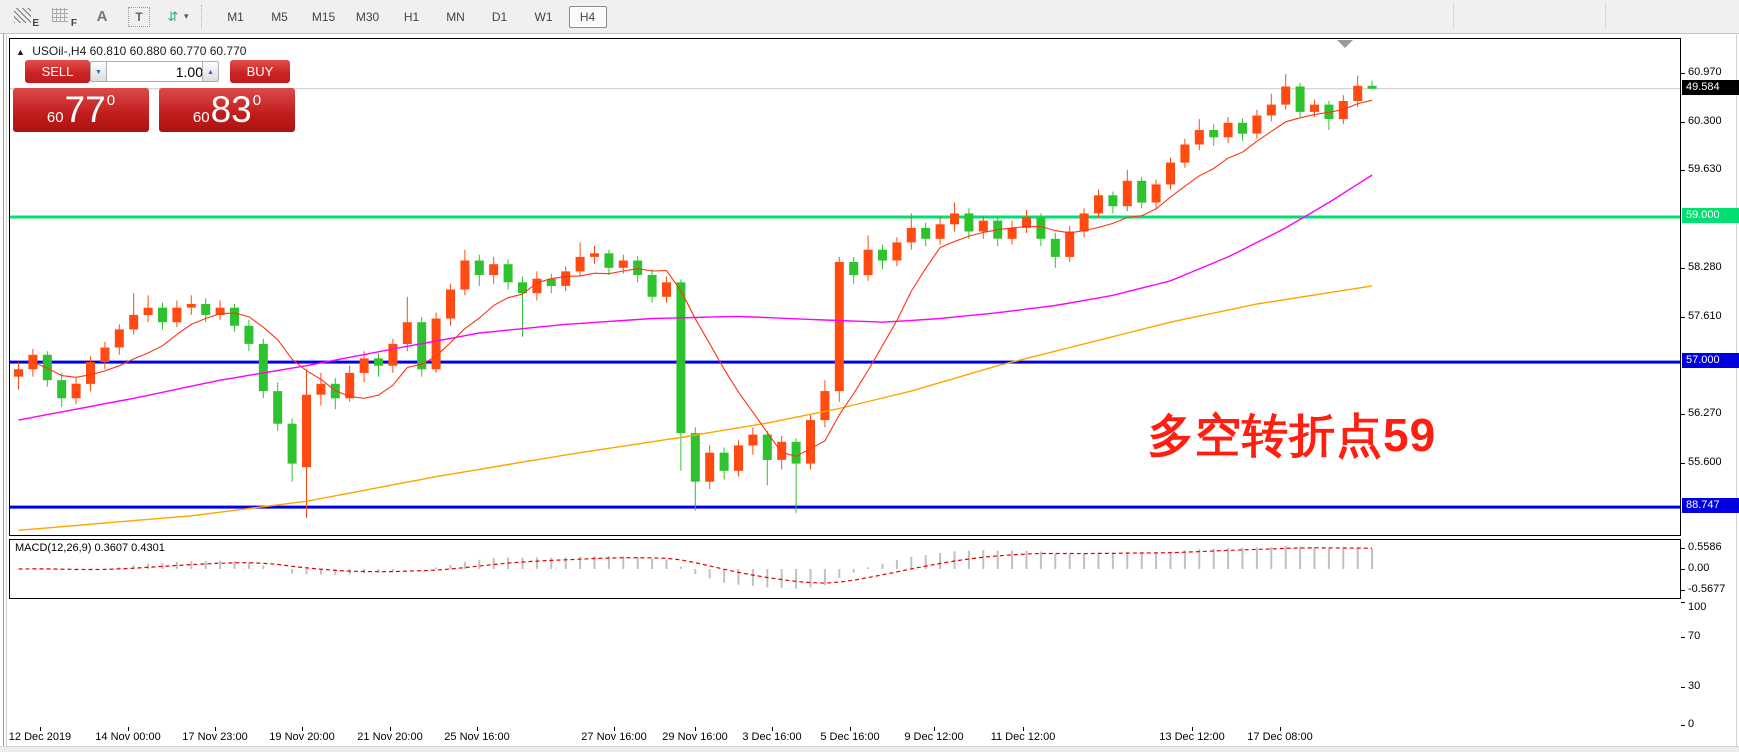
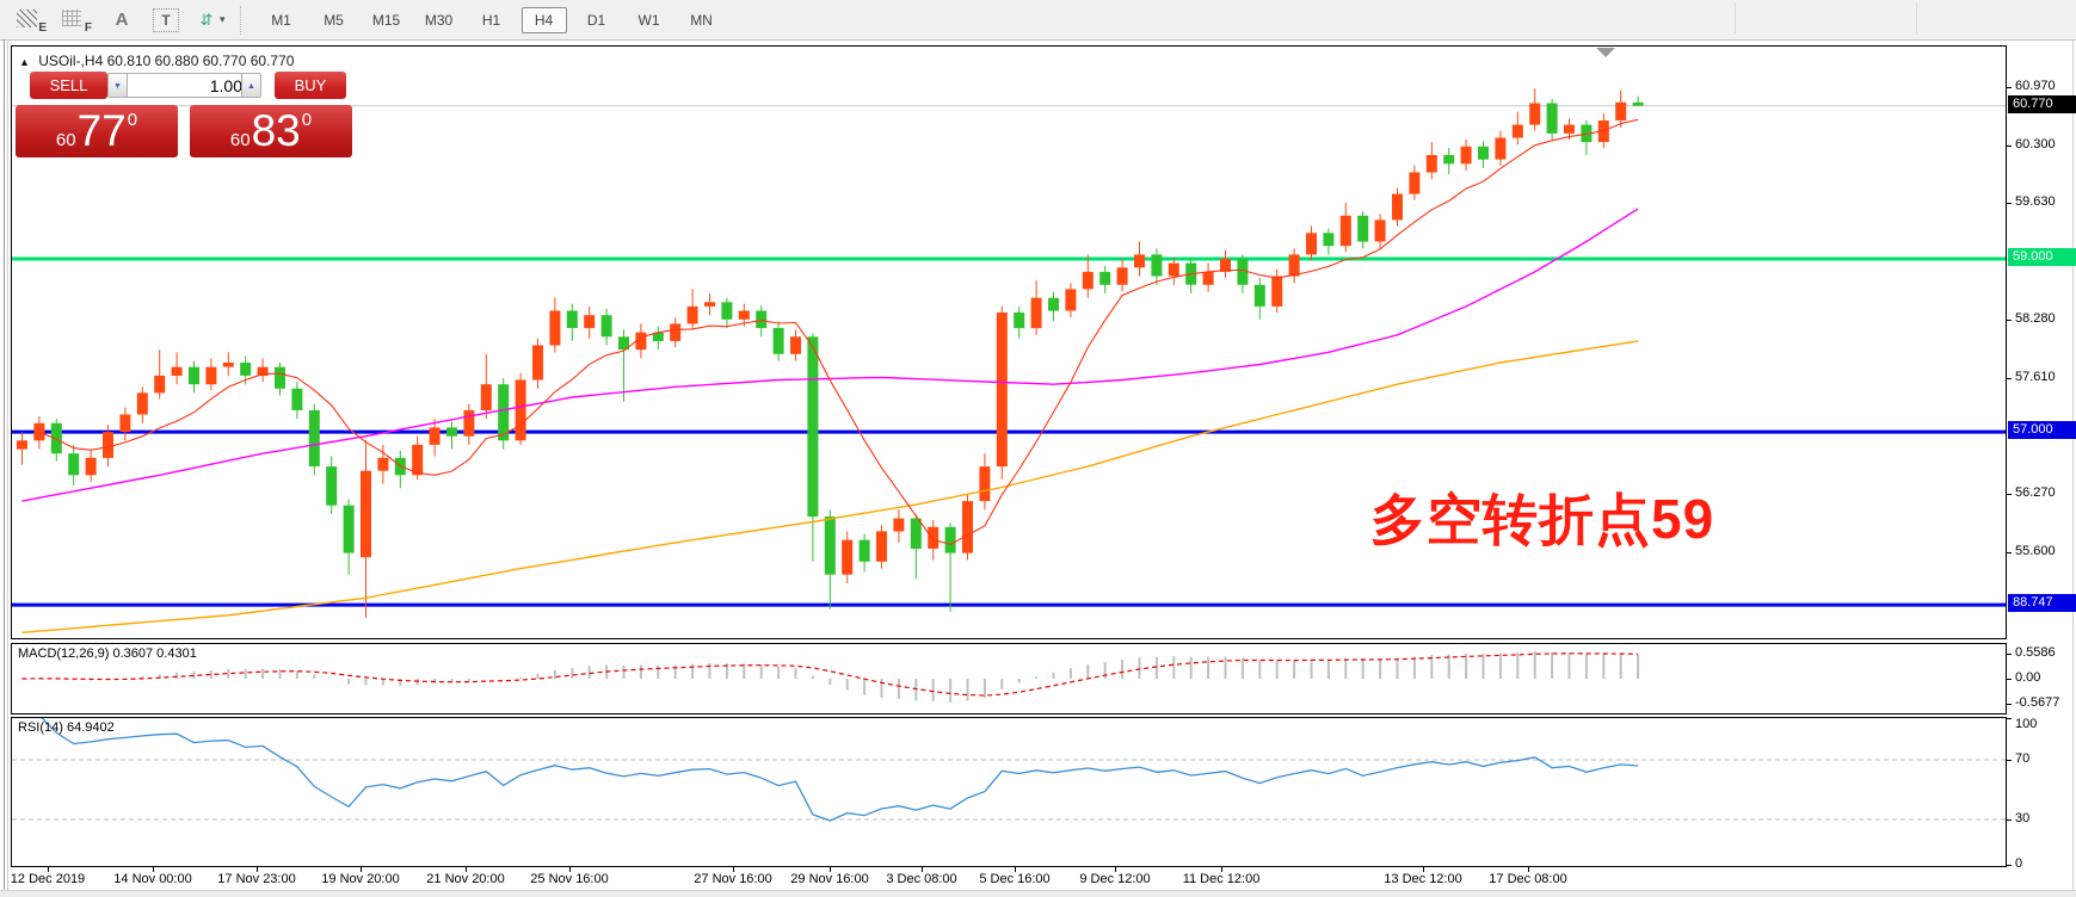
  E
  F
  A
  T
  ⇵
  ▾
  M1
  M5
  M15
  M30
  H1
- MN
+ H4
  D1
  W1
- H4
+ MN
  ▲ USOil-,H4 60.810 60.880 60.770 60.770
  SELL
  1.00
  BUY
  60
  77
  0
  60
  83
  0
  MACD(12,26,9) 0.3607 0.4301
+ RSI(14) 64.9402
  多空转折点59
  60.970
  60.300
  59.630
  58.280
  57.610
  56.270
  55.600
- 49.584
+ 60.770
  59.000
  57.000
  88.747
  0.5586
  0.00
  -0.5677
  100
  70
  30
  0
  12 Dec 2019
  14 Nov 00:00
  17 Nov 23:00
  19 Nov 20:00
  21 Nov 20:00
  25 Nov 16:00
  27 Nov 16:00
  29 Nov 16:00
- 3 Dec 16:00
+ 3 Dec 08:00
  5 Dec 16:00
  9 Dec 12:00
  11 Dec 12:00
  13 Dec 12:00
  17 Dec 08:00
